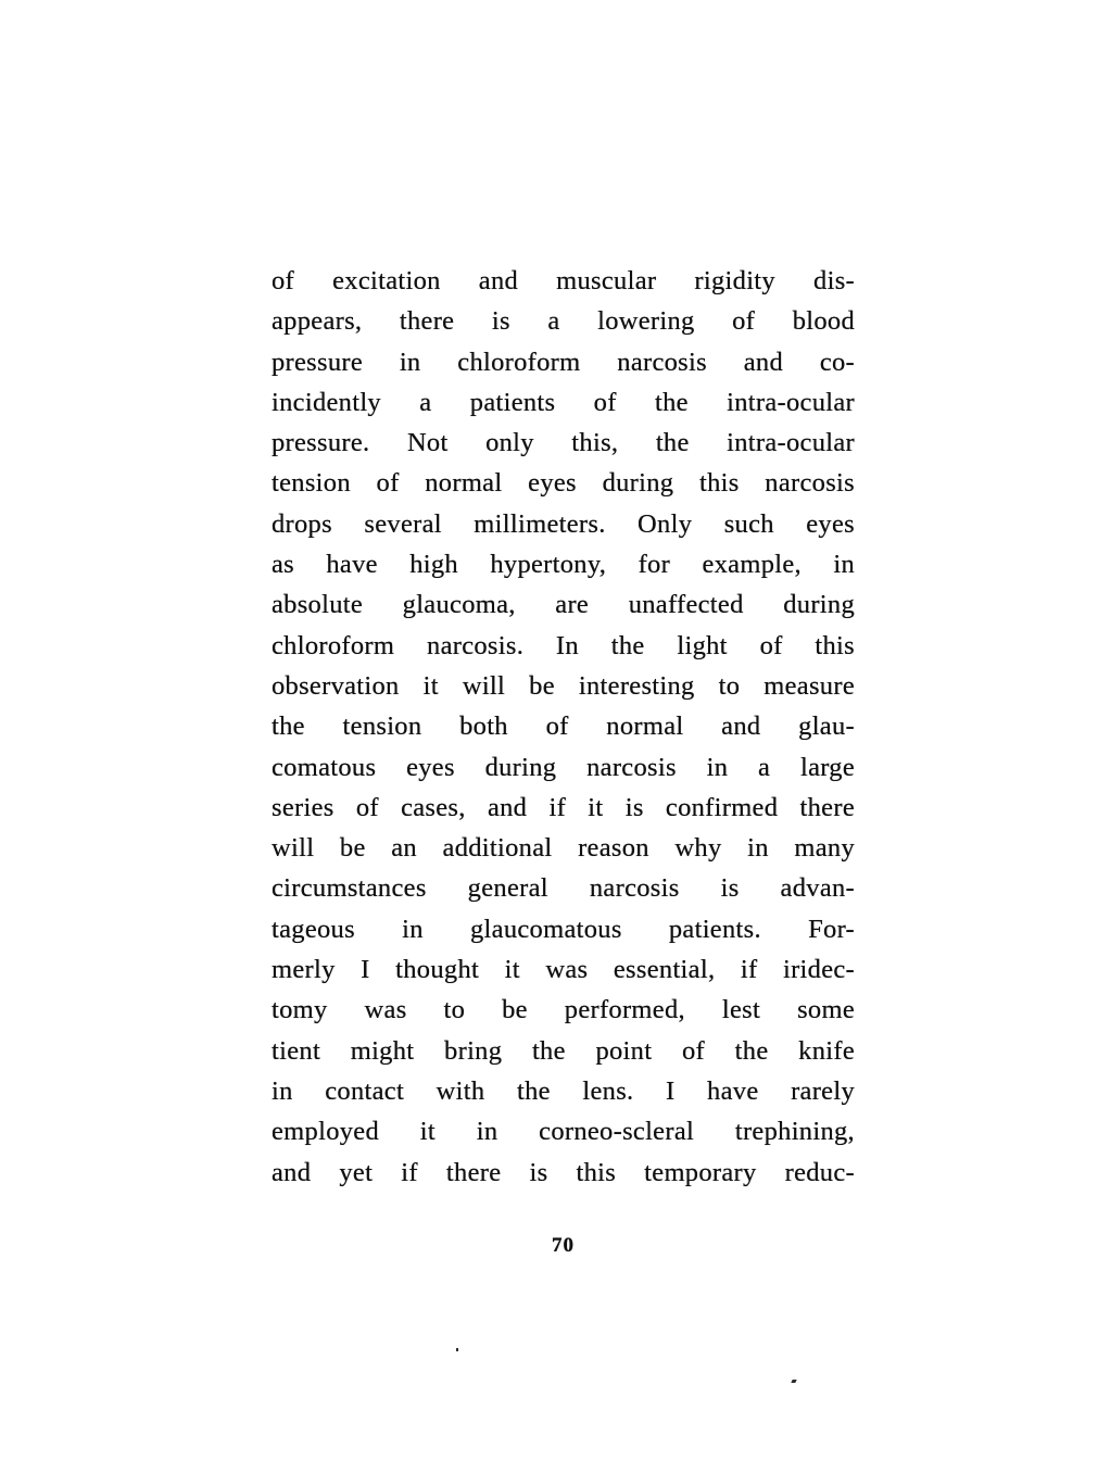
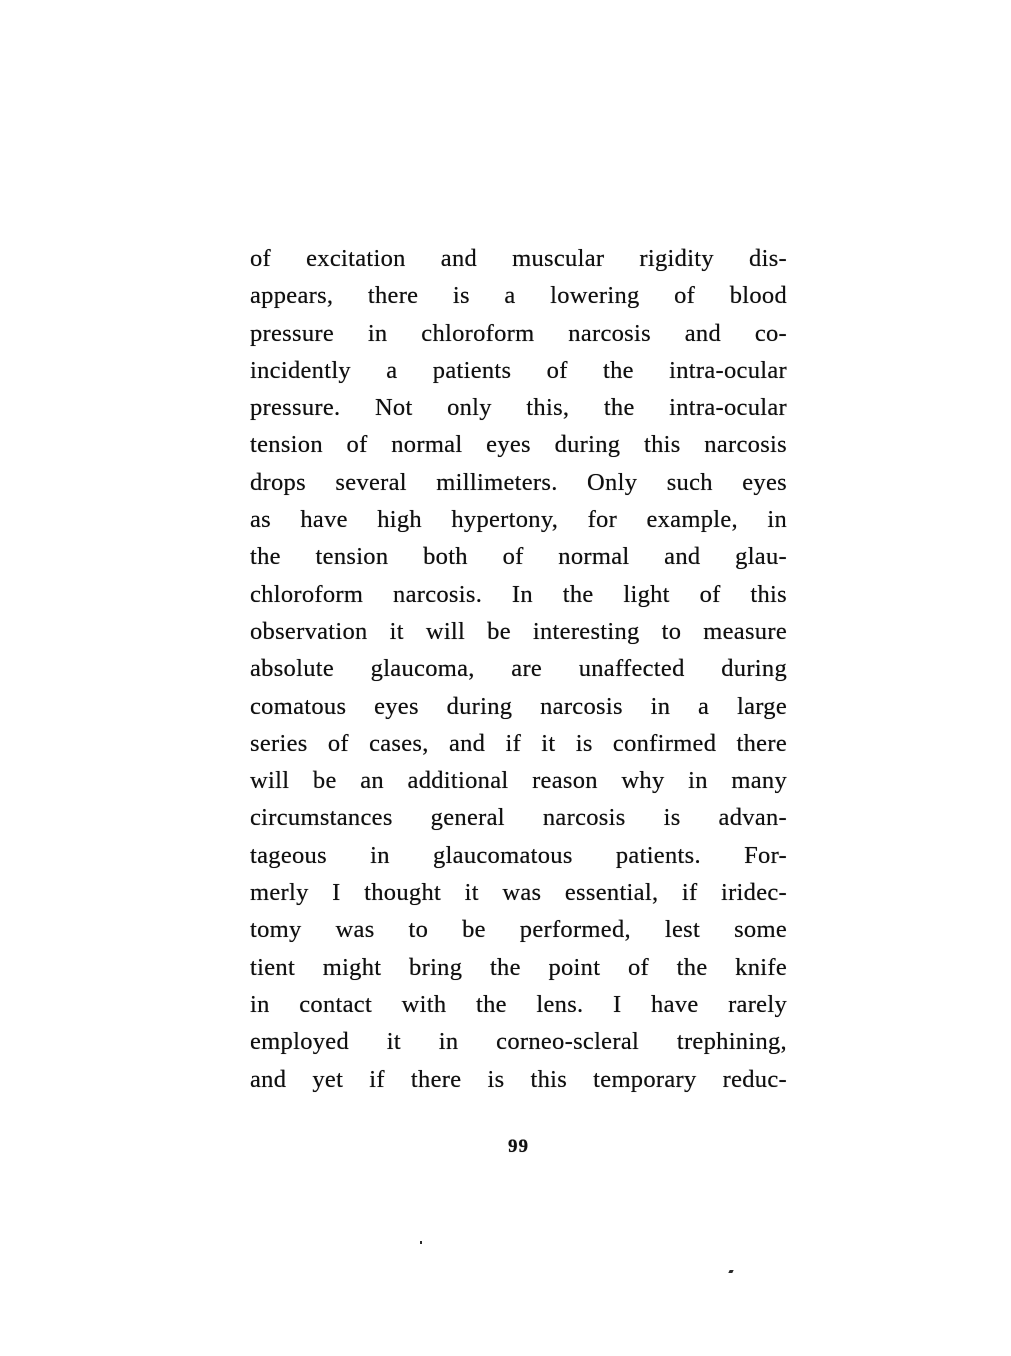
  of excitation and muscular rigidity dis-
  appears, there is a lowering of blood
  pressure in chloroform narcosis and co-
  incidently a patients of the intra-ocular
  pressure. Not only this, the intra-ocular
  tension of normal eyes during this narcosis
  drops several millimeters. Only such eyes
  as have high hypertony, for example, in
- absolute glaucoma, are unaffected during
+ the tension both of normal and glau-
  chloroform narcosis. In the light of this
  observation it will be interesting to measure
- the tension both of normal and glau-
+ absolute glaucoma, are unaffected during
  comatous eyes during narcosis in a large
  series of cases, and if it is confirmed there
  will be an additional reason why in many
  circumstances general narcosis is advan-
  tageous in glaucomatous patients. For-
  merly I thought it was essential, if iridec-
  tomy was to be performed, lest some
  tient might bring the point of the knife
  in contact with the lens. I have rarely
  employed it in corneo-scleral trephining,
  and yet if there is this temporary reduc-
- 70
+ 99
